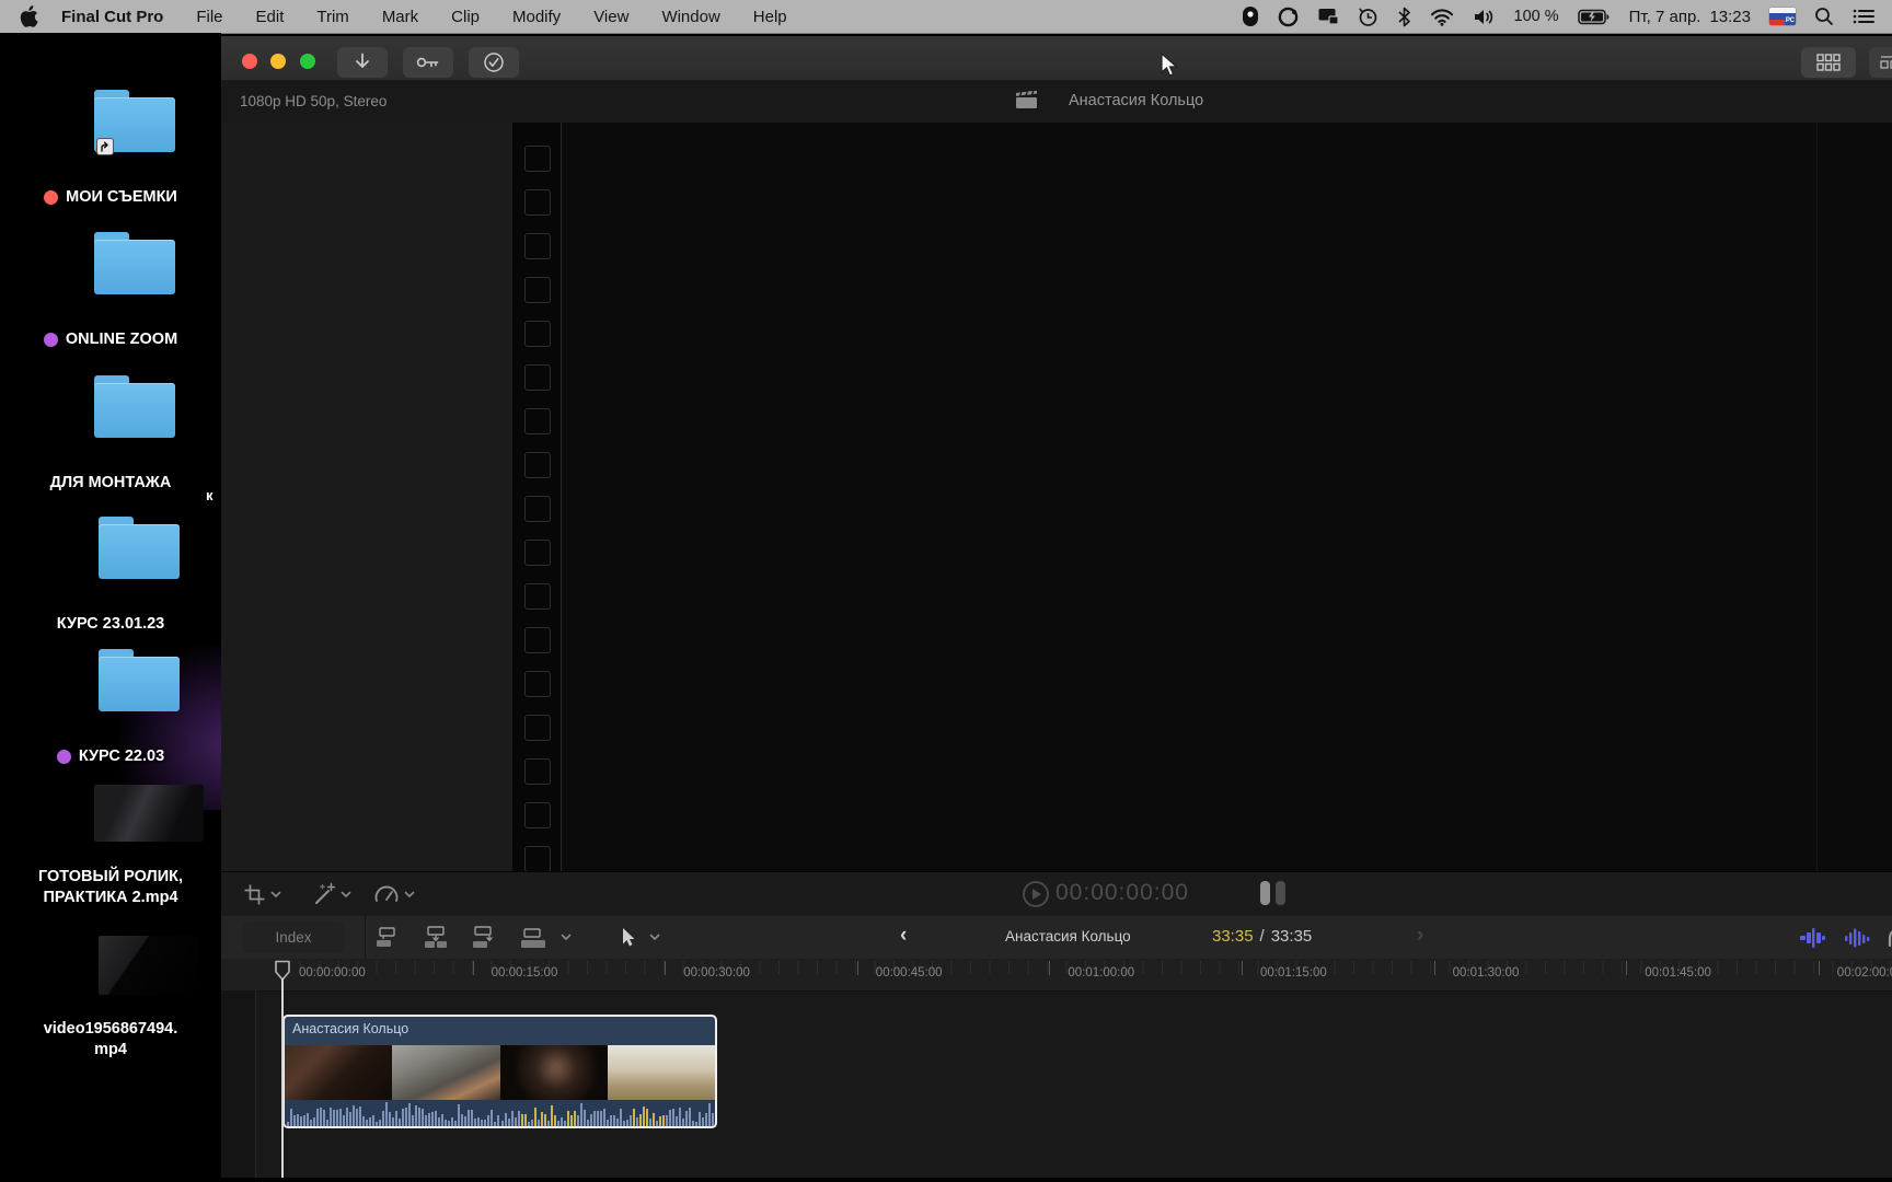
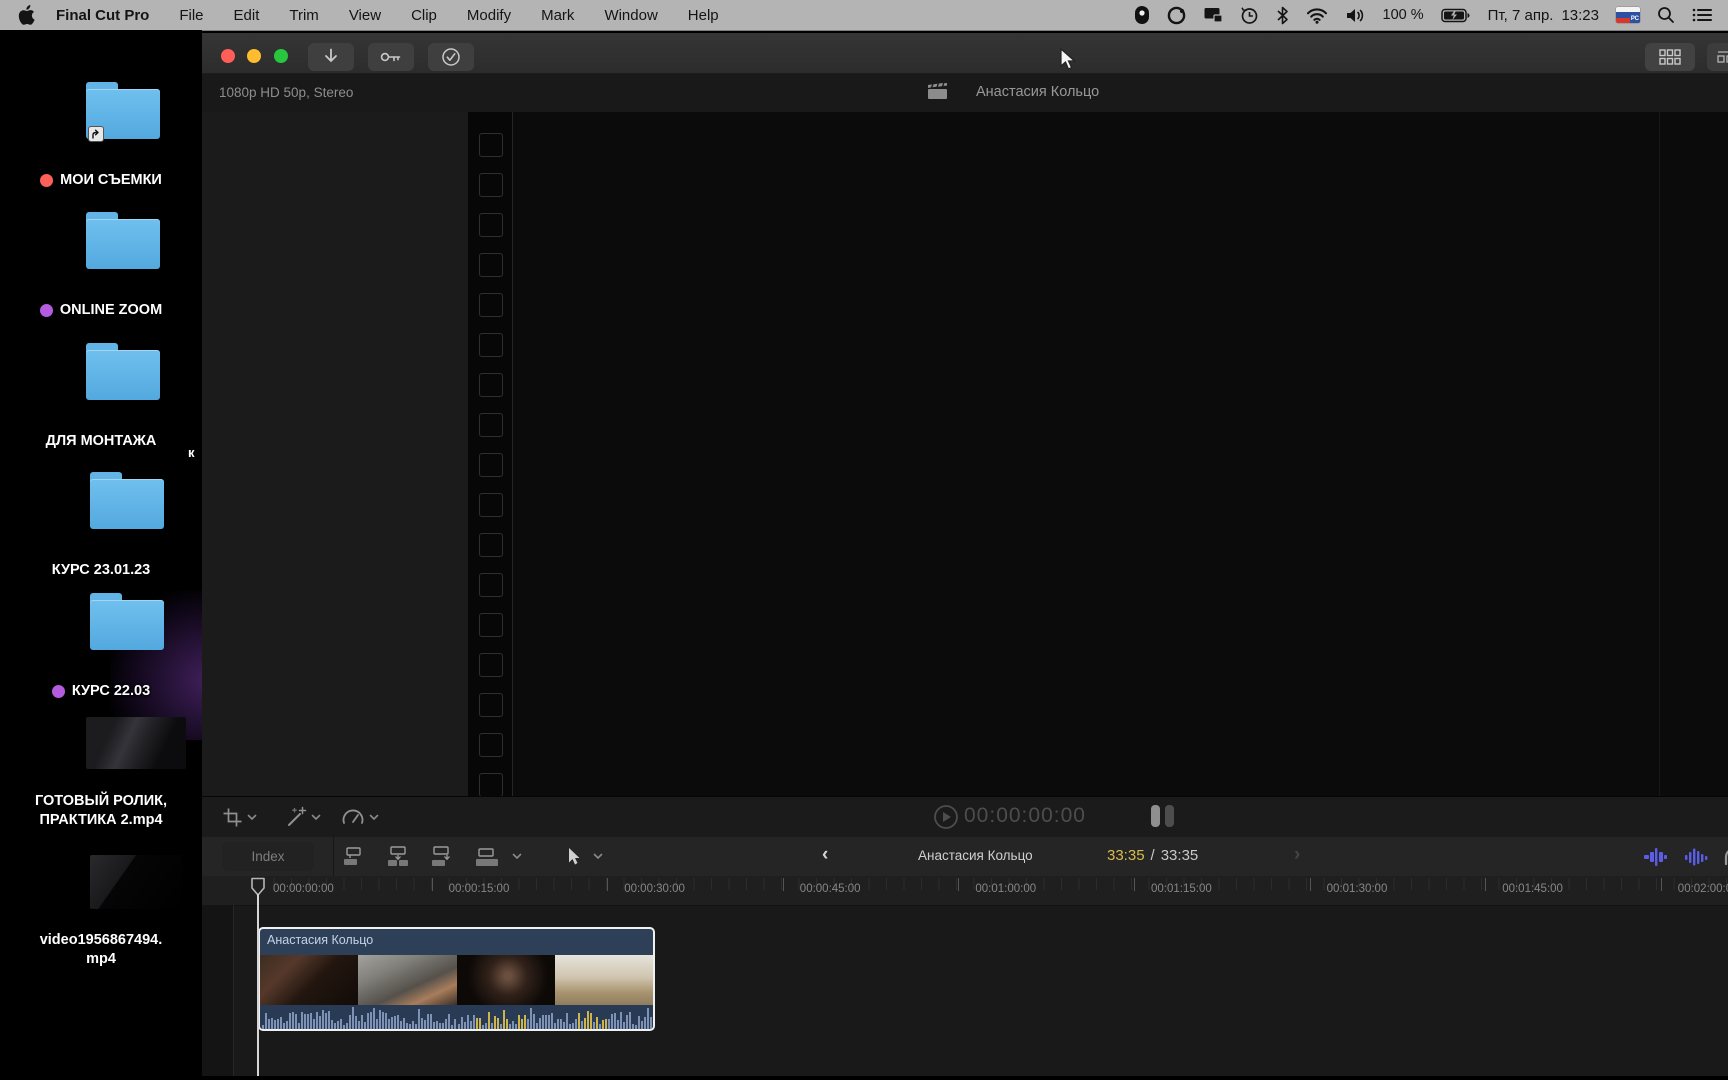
  Final Cut Pro
  File
  Edit
  Trim
- Mark
+ View
  Clip
  Modify
- View
+ Mark
  Window
  Help
  100 %
  Пт, 7 апр.
  13:23
  МОИ СЪЕМКИ
  ONLINE ZOOM
  ДЛЯ МОНТАЖА
  КУРС 23.01.23
  КУРС 22.03
  ГОТОВЫЙ РОЛИК,
  ПРАКТИКА 2.mp4
  video1956867494.
  mp4
  к
  1080p HD 50p, Stereo
  Анастасия Кольцо
  00:00:00:00
  Index
  ‹
  Анастасия Кольцо
  33:35
  /
  33:35
  ›
  00:00:00:00
  00:00:15:00
  00:00:30:00
  00:00:45:00
  00:01:00:00
  00:01:15:00
  00:01:30:00
  00:01:45:00
  00:02:00:
  Анастасия Кольцо
